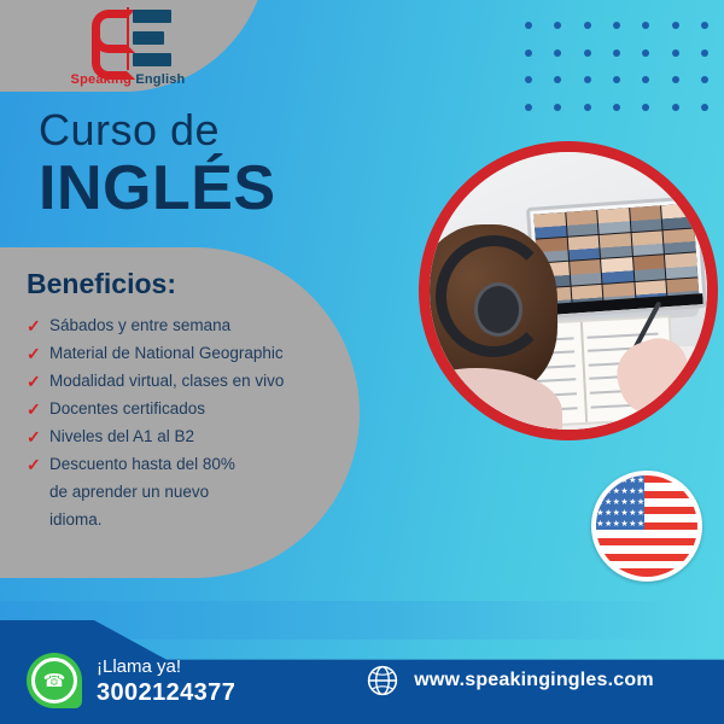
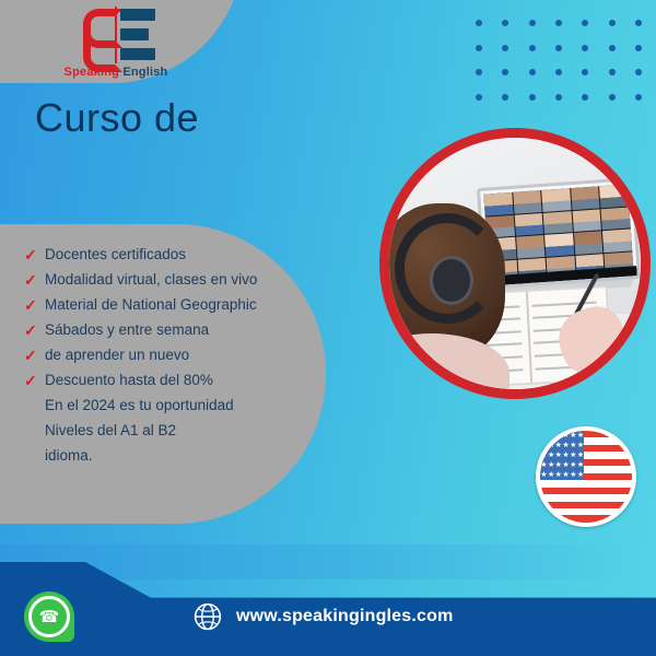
  Speaking English
  Curso de
- INGLÉS
- Beneficios:
  ✓
- Sábados y entre semana
+ Docentes certificados
  ✓
- Material de National Geographic
+ Modalidad virtual, clases en vivo
  ✓
- Modalidad virtual, clases en vivo
+ Material de National Geographic
  ✓
- Docentes certificados
+ Sábados y entre semana
  ✓
- Niveles del A1 al B2
+ de aprender un nuevo
  ✓
  Descuento hasta del 80%
+ En el 2024 es tu oportunidad
- de aprender un nuevo
+ Niveles del A1 al B2
  idioma.
  ☎
- ¡Llama ya!
- 3002124377
  www.speakingingles.com
